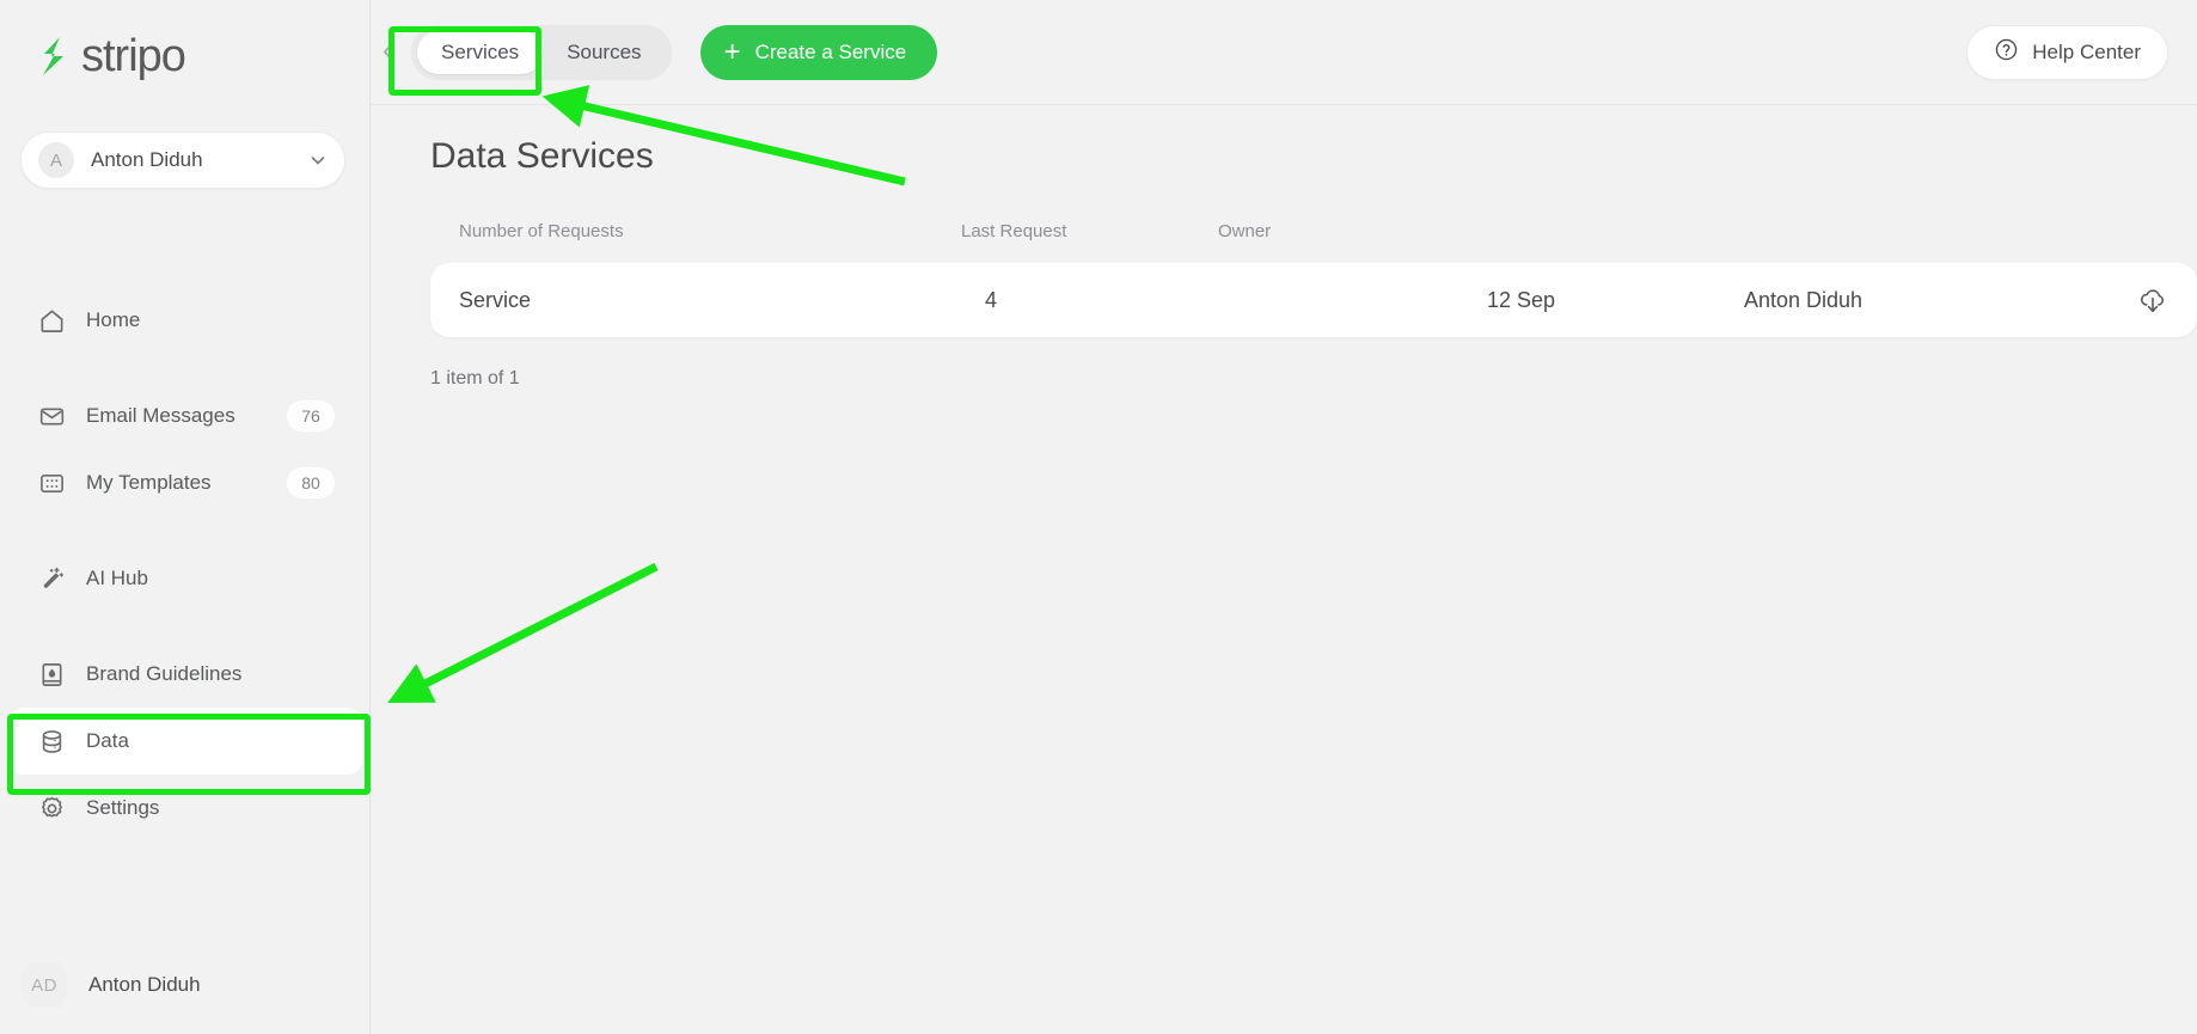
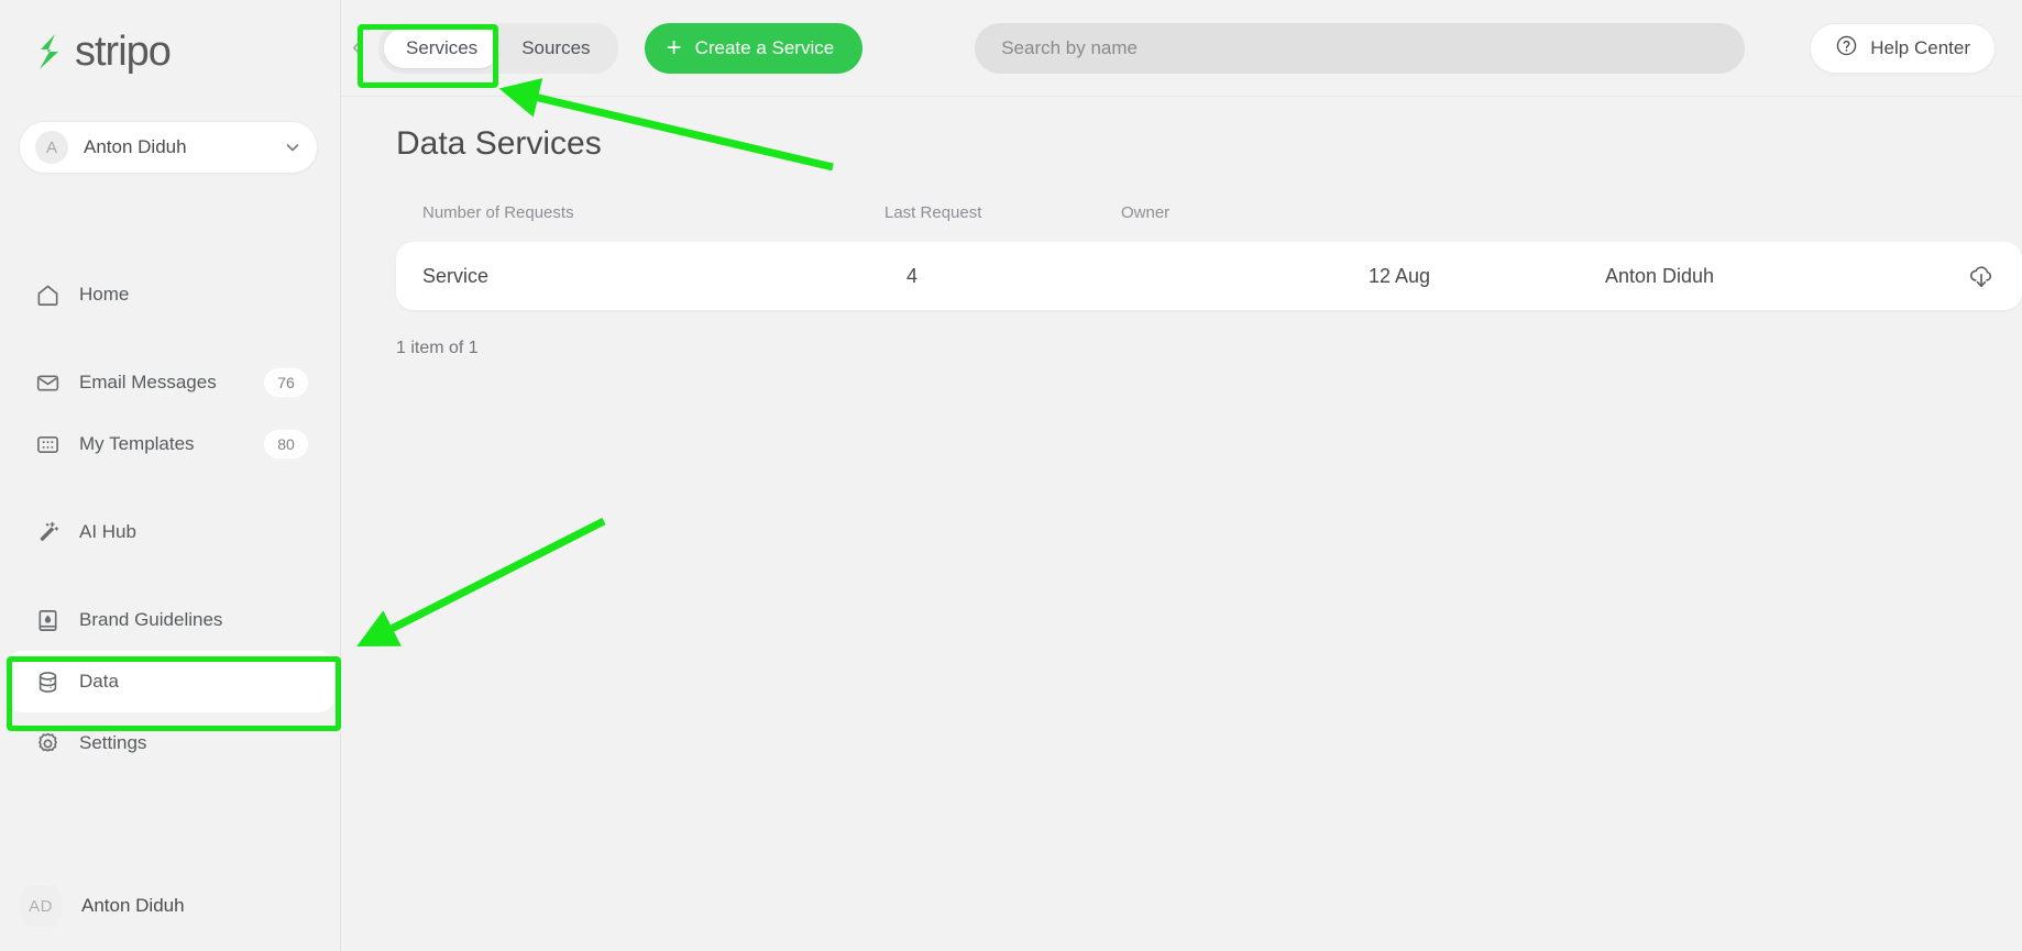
  stripo
  A
  Anton Diduh
  Home
  Email Messages
  76
  My Templates
  80
  AI Hub
  Brand Guidelines
  Data
  Settings
  AD
  Anton Diduh
  Services
  Sources
  +
  Create a Service
+ Search by name
  Help Center
  Data Services
  Number of Requests
  Last Request
  Owner
  Service
  4
- 12 Sep
+ 12 Aug
  Anton Diduh
  1 item of 1
